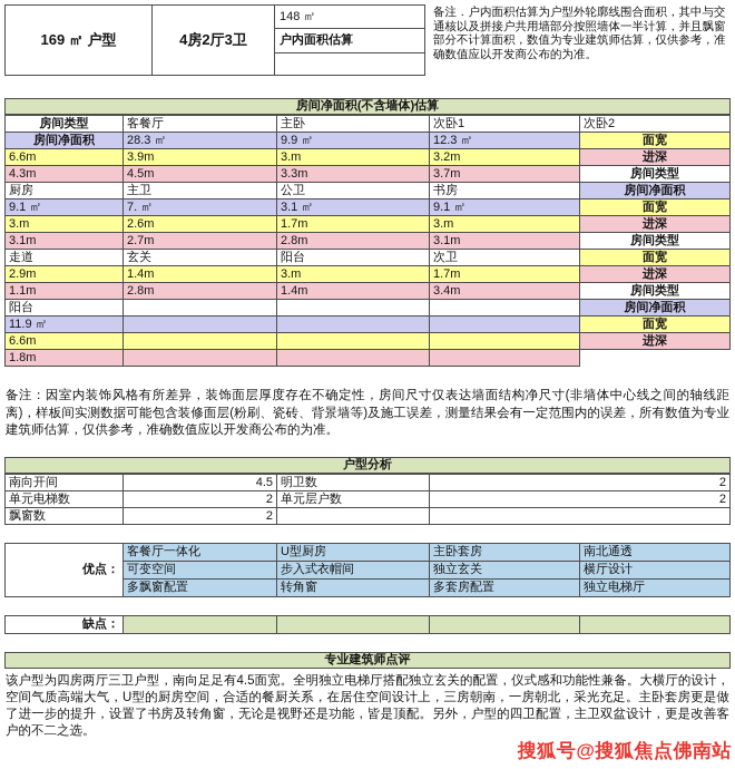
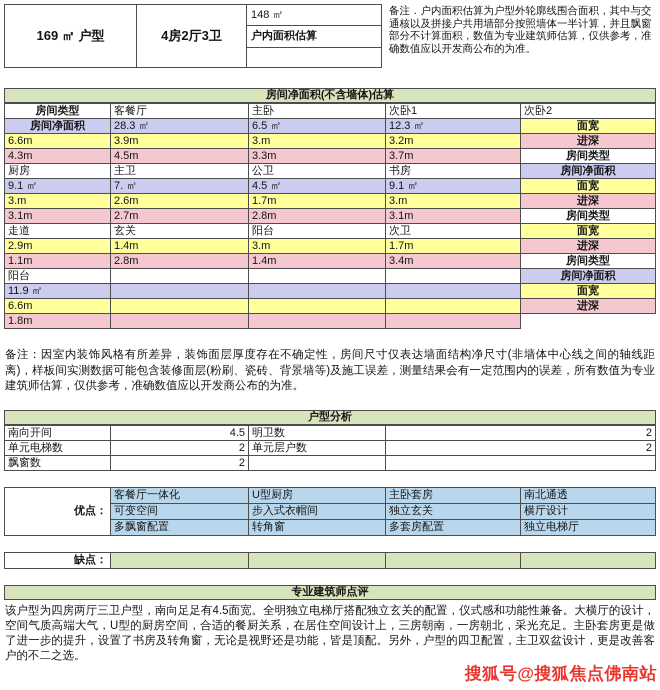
  169 ㎡ 户型
  4房2厅3卫
  148 ㎡
  户内面积估算
  备注．户内面积估算为户型外轮廓线围合面积，其中与交通核以及拼接户共用墙部分按照墙体一半计算，并且飘窗部分不计算面积，数值为专业建筑师估算，仅供参考，准确数值应以开发商公布的为准。
  房间净面积(不含墙体)估算
  房间类型
  客餐厅
  主卧
  次卧1
  次卧2
  房间净面积
  28.3 ㎡
- 9.9 ㎡
+ 6.5 ㎡
  12.3 ㎡
  面宽
  6.6m
  3.9m
  3.m
  3.2m
  进深
  4.3m
  4.5m
  3.3m
  3.7m
  房间类型
  厨房
  主卫
  公卫
  书房
  房间净面积
  9.1 ㎡
  7. ㎡
- 3.1 ㎡
+ 4.5 ㎡
  9.1 ㎡
  面宽
  3.m
  2.6m
  1.7m
  3.m
  进深
  3.1m
  2.7m
  2.8m
  3.1m
  房间类型
  走道
  玄关
  阳台
  次卫
  面宽
  2.9m
  1.4m
  3.m
  1.7m
  进深
  1.1m
  2.8m
  1.4m
  3.4m
  房间类型
  阳台
  房间净面积
  11.9 ㎡
  面宽
  6.6m
  进深
  1.8m
  备注：因室内装饰风格有所差异，装饰面层厚度存在不确定性，房间尺寸仅表达墙面结构净尺寸(非墙体中心线之间的轴线距离)，样板间实测数据可能包含装修面层(粉刷、瓷砖、背景墙等)及施工误差，测量结果会有一定范围内的误差，所有数值为专业建筑师估算，仅供参考，准确数值应以开发商公布的为准。
  户型分析
  南向开间
  4.5
  明卫数
  2
  单元电梯数
  2
  单元层户数
  2
  飘窗数
  2
  优点：
  客餐厅一体化
  U型厨房
  主卧套房
  南北通透
  可变空间
  步入式衣帽间
  独立玄关
  横厅设计
  多飘窗配置
  转角窗
  多套房配置
  独立电梯厅
  缺点：
  专业建筑师点评
  该户型为四房两厅三卫户型，南向足足有4.5面宽。全明独立电梯厅搭配独立玄关的配置，仪式感和功能性兼备。大横厅的设计，空间气质高端大气，U型的厨房空间，合适的餐厨关系，在居住空间设计上，三房朝南，一房朝北，采光充足。主卧套房更是做了进一步的提升，设置了书房及转角窗，无论是视野还是功能，皆是顶配。另外，户型的四卫配置，主卫双盆设计，更是改善客户的不二之选。
  搜狐号@搜狐焦点佛南站
